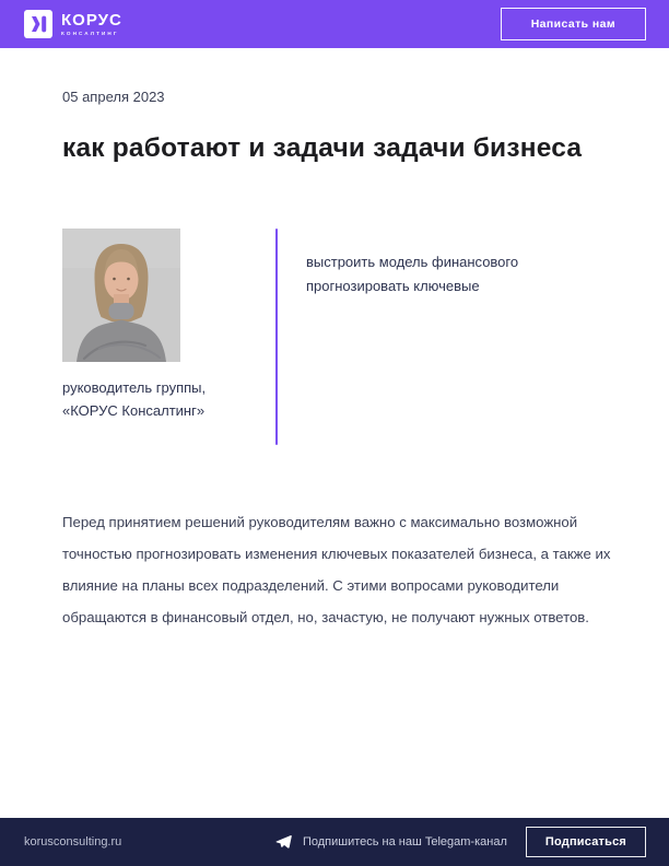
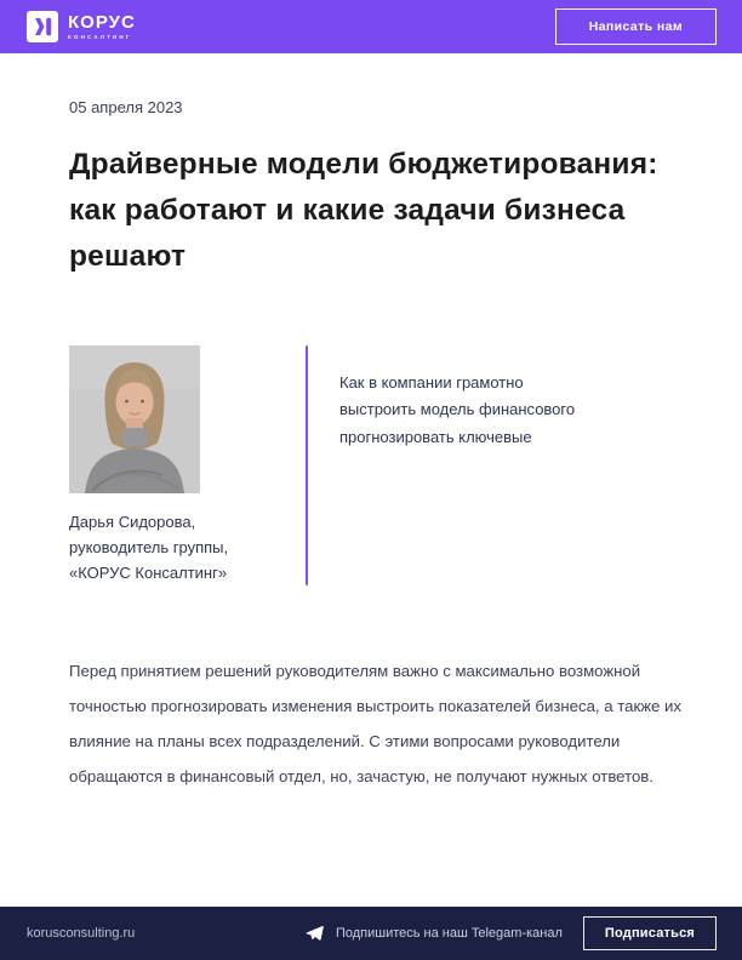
  КОРУС
  Написать нам
  05 апреля 2023
+ Драйверные модели бюджетирования:
- как работают и задачи задачи бизнеса
+ как работают и какие задачи бизнеса
+ решают
+ Дарья Сидорова,
  руководитель группы,
  «КОРУС Консалтинг»
+ Как в компании грамотно
  выстроить модель финансового
  прогнозировать ключевые
- Перед принятием решений руководителям важно с максимально возможной точностью прогнозировать изменения ключевых показателей бизнеса, а также их влияние на планы всех подразделений. С этими вопросами руководители обращаются в финансовый отдел, но, зачастую, не получают нужных ответов.
+ Перед принятием решений руководителям важно с максимально возможной точностью прогнозировать изменения выстроить показателей бизнеса, а также их влияние на планы всех подразделений. С этими вопросами руководители обращаются в финансовый отдел, но, зачастую, не получают нужных ответов.
  korusconsulting.ru
  Подпишитесь на наш Telegam-канал
  Подписаться
